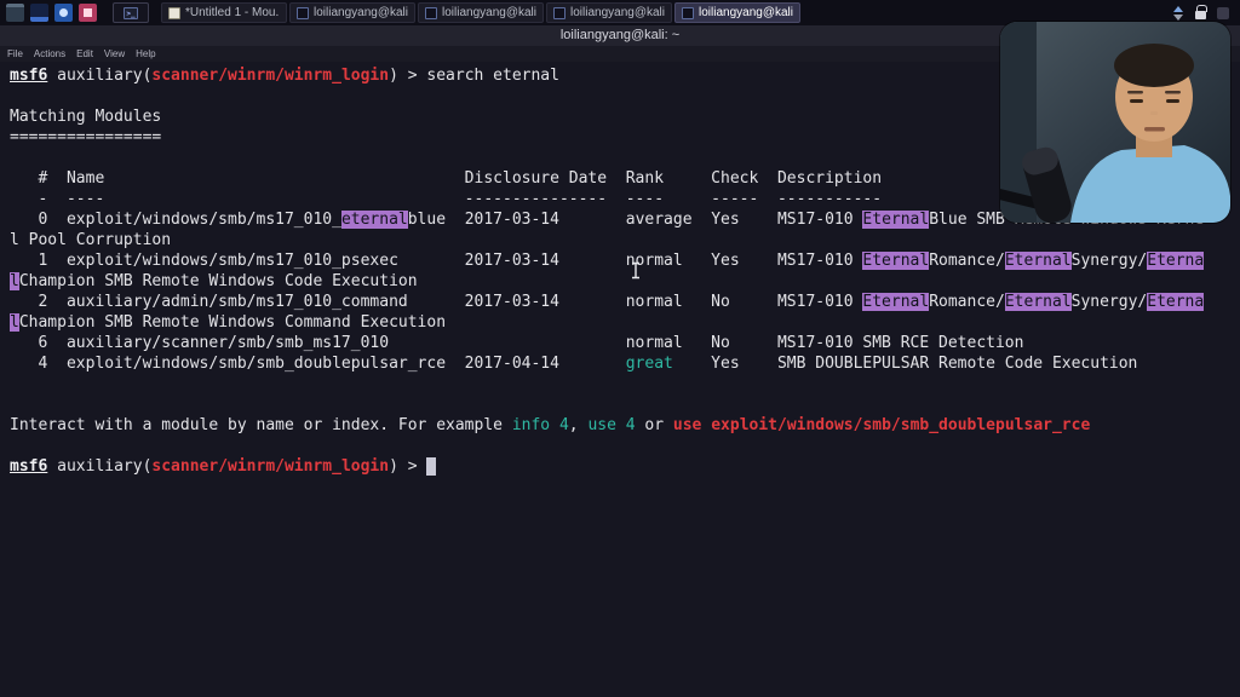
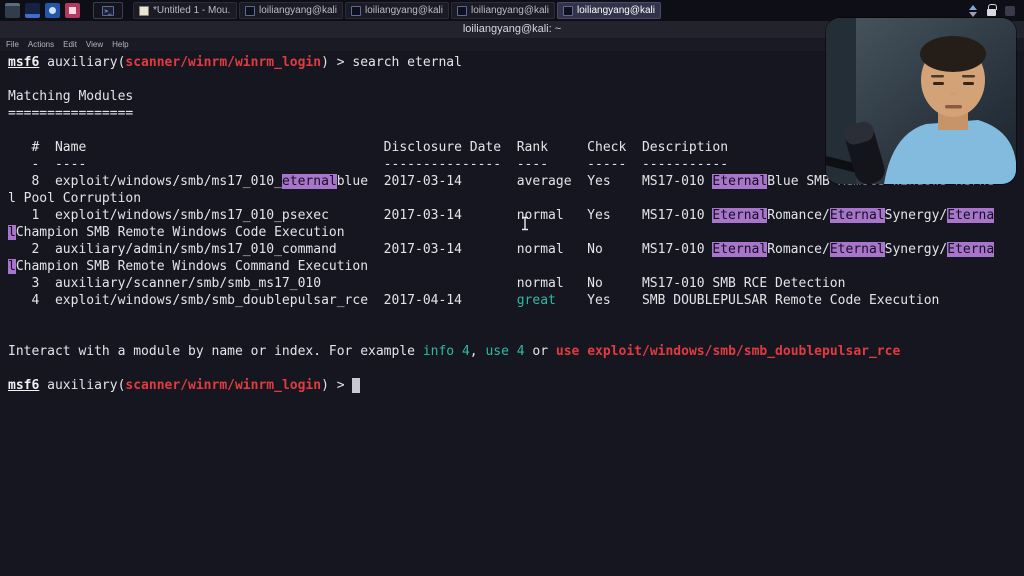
  *Untitled 1 - Mou.
  loiliangyang@kali
  loiliangyang@kali
  loiliangyang@kali
  loiliangyang@kali
  loiliangyang@kali: ~
  File
  Actions
  Edit
  View
  Help
  msf6 auxiliary(scanner/winrm/winrm_login) > search eternal
  Matching Modules
  ================
  # Name Disclosure Date Rank Check Description
  - ---- --------------- ---- ----- -----------
- 0 exploit/windows/smb/ms17_010_eternalblue 2017-03-14 average Yes MS17-010 EternalBlue SMB
+ 8 exploit/windows/smb/ms17_010_eternalblue 2017-03-14 average Yes MS17-010 EternalBlue SMB
  l Pool Corruption
  1 exploit/windows/smb/ms17_010_psexec 2017-03-14 normal Yes MS17-010 EternalRomance/EternalSynergy/Eterna
  lChampion SMB Remote Windows Code Execution
  2 auxiliary/admin/smb/ms17_010_command 2017-03-14 normal No MS17-010 EternalRomance/EternalSynergy/Eterna
  lChampion SMB Remote Windows Command Execution
- 6 auxiliary/scanner/smb/smb_ms17_010 normal No MS17-010 SMB RCE Detection
+ 3 auxiliary/scanner/smb/smb_ms17_010 normal No MS17-010 SMB RCE Detection
  4 exploit/windows/smb/smb_doublepulsar_rce 2017-04-14 great Yes SMB DOUBLEPULSAR Remote Code Execution
  Interact with a module by name or index. For example info 4, use 4 or use exploit/windows/smb/smb_doublepulsar_rce
  msf6 auxiliary(scanner/winrm/winrm_login) >
